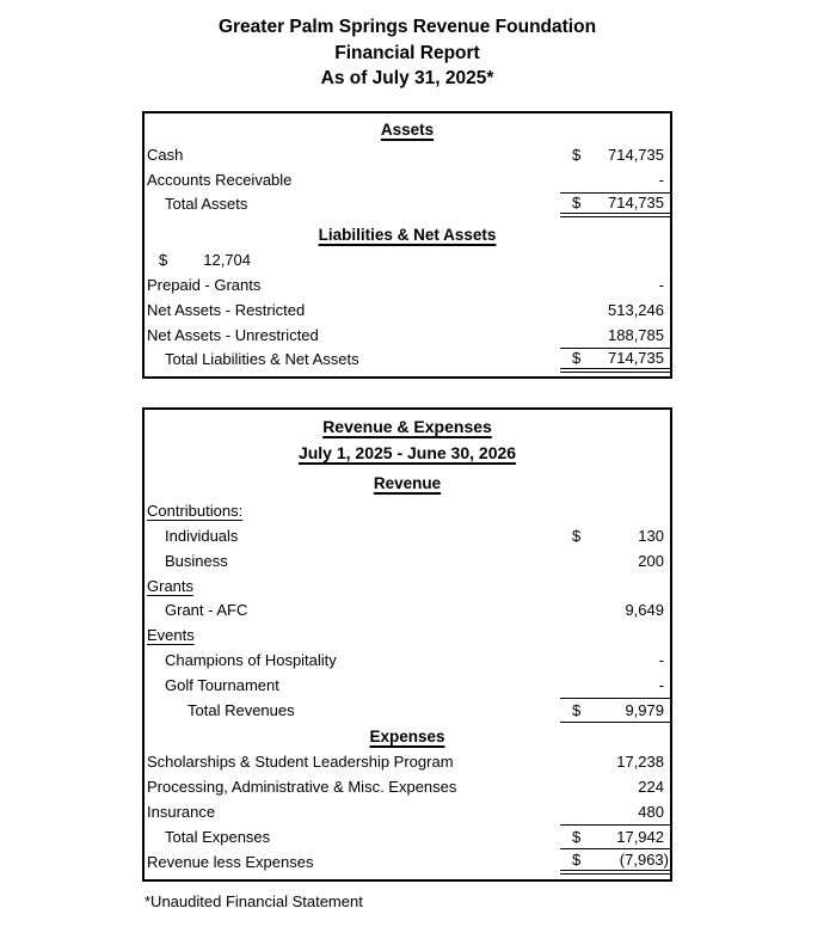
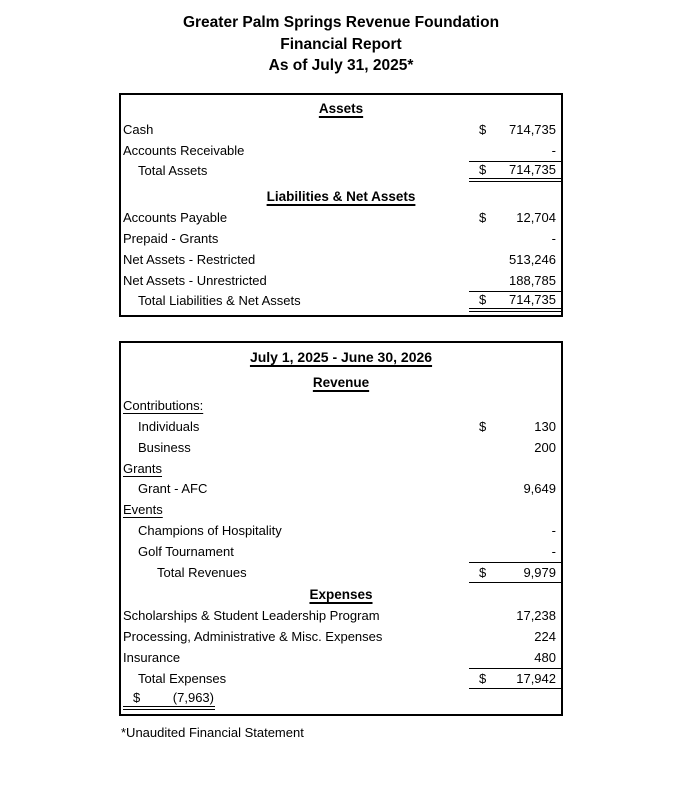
  Greater Palm Springs Revenue Foundation
  Financial Report
  As of July 31, 2025*
  Assets
  Cash
  $
  714,735
  Accounts Receivable
  -
  Total Assets
  $
  714,735
  Liabilities & Net Assets
+ Accounts Payable
  $
  12,704
  Prepaid - Grants
  -
  Net Assets - Restricted
  513,246
  Net Assets - Unrestricted
  188,785
  Total Liabilities & Net Assets
  $
  714,735
- Revenue & Expenses
  July 1, 2025 - June 30, 2026
  Revenue
  Contributions:
  Individuals
  $
  130
  Business
  200
  Grants
  Grant - AFC
  9,649
  Events
  Champions of Hospitality
  -
  Golf Tournament
  -
  Total Revenues
  $
  9,979
  Expenses
  Scholarships & Student Leadership Program
  17,238
  Processing, Administrative & Misc. Expenses
  224
  Insurance
  480
  Total Expenses
  $
  17,942
- Revenue less Expenses
  $
  (7,963)
  *Unaudited Financial Statement
